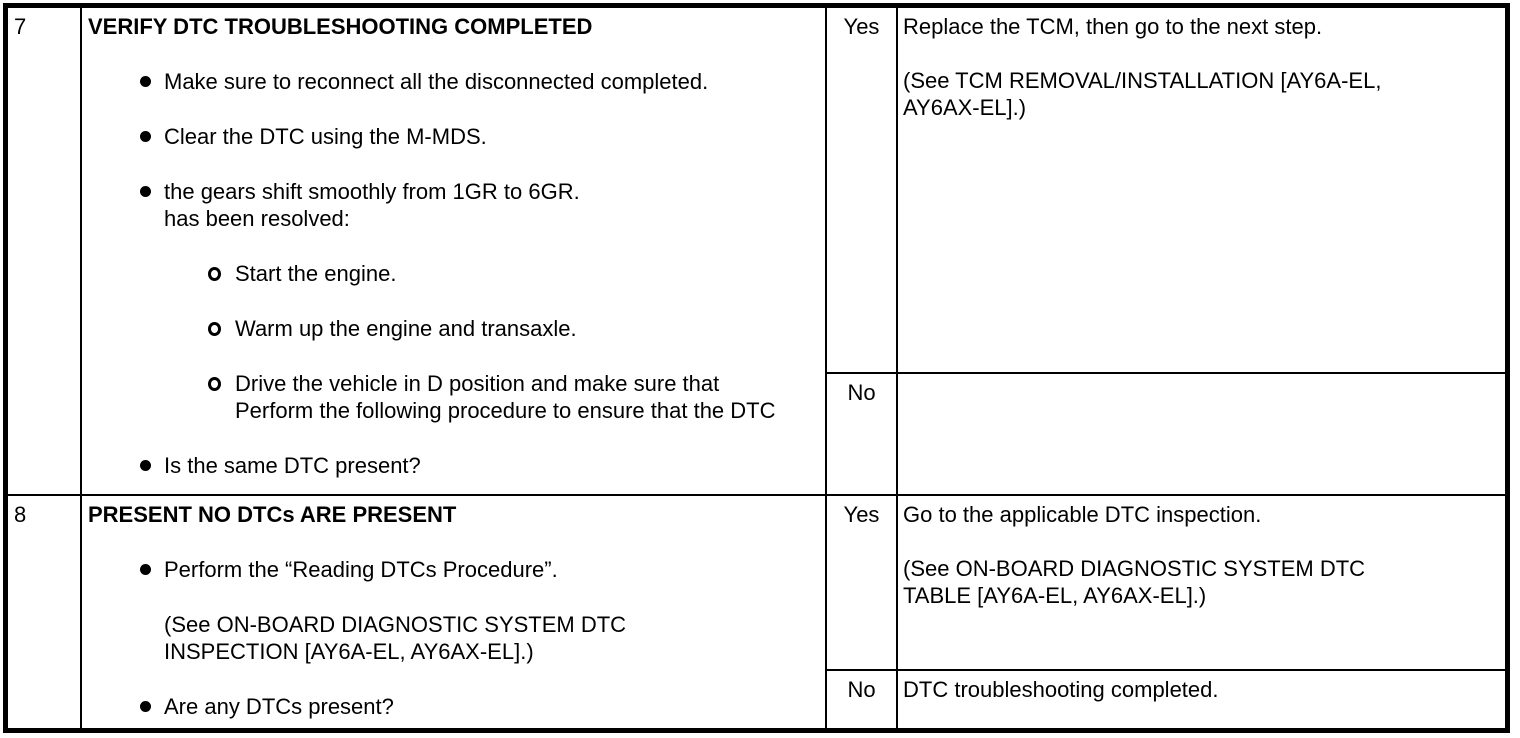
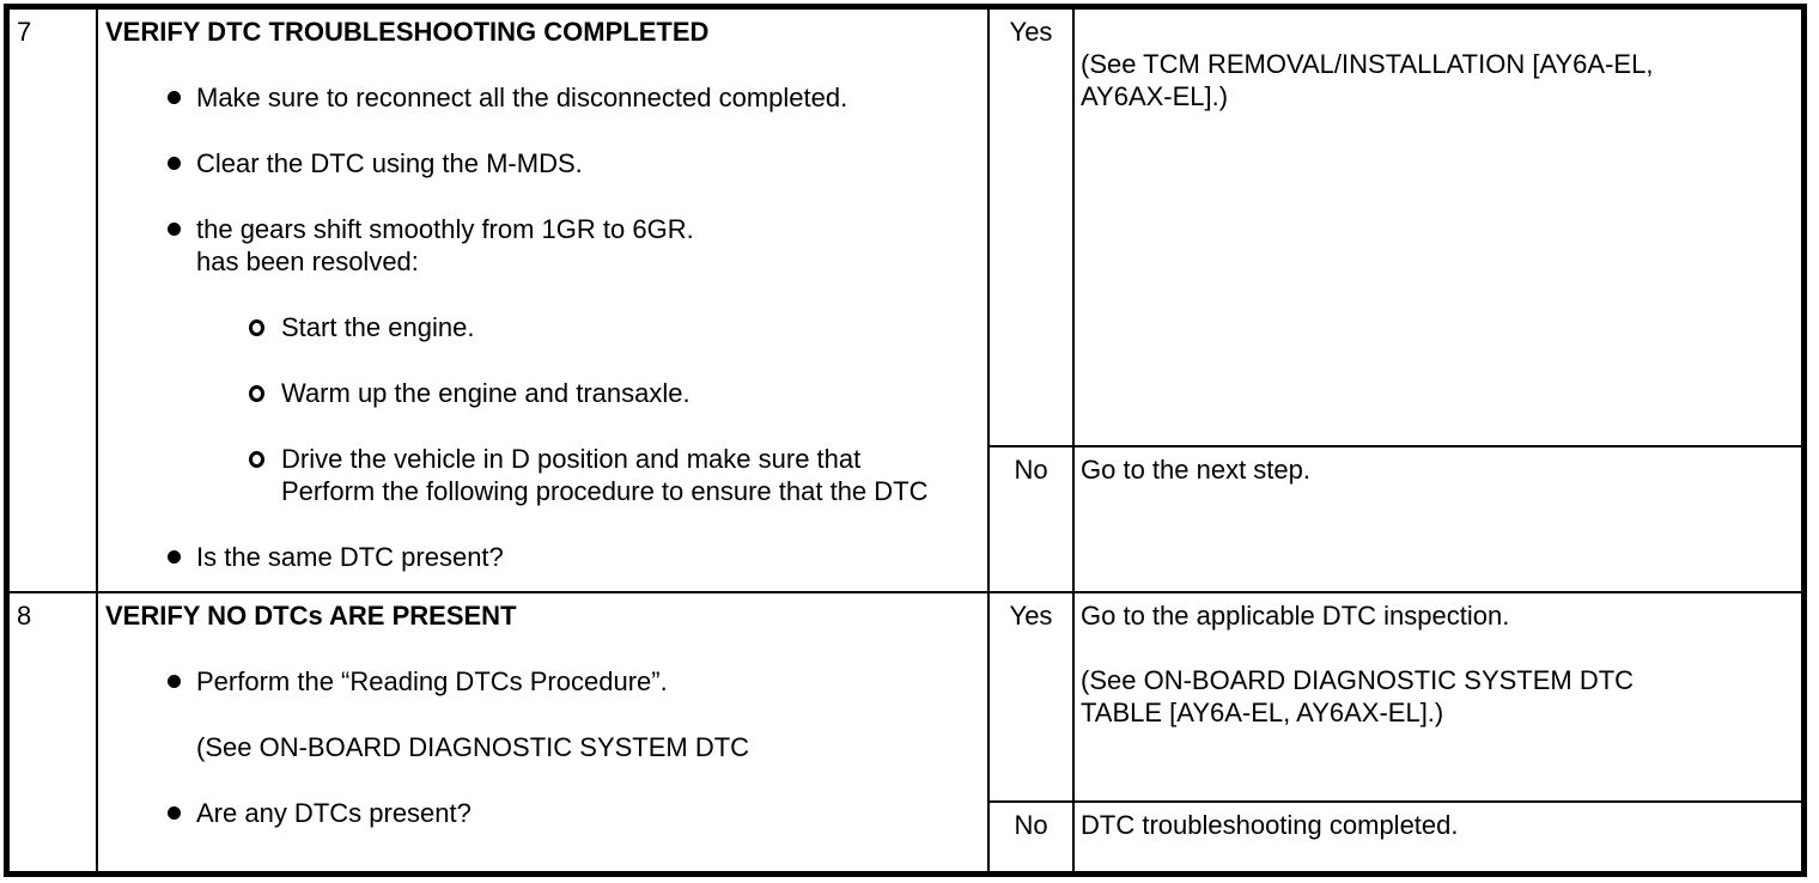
  7
  VERIFY DTC TROUBLESHOOTING COMPLETED
  Make sure to reconnect all the disconnected completed.
  Clear the DTC using the M-MDS.
  the gears shift smoothly from 1GR to 6GR.
  has been resolved:
  Start the engine.
  Warm up the engine and transaxle.
  Drive the vehicle in D position and make sure that
  Perform the following procedure to ensure that the DTC
  Is the same DTC present?
  Yes
- Replace the TCM, then go to the next step.
  (See TCM REMOVAL/INSTALLATION [AY6A-EL,
  AY6AX-EL].)
  No
+ Go to the next step.
  8
- PRESENT NO DTCs ARE PRESENT
+ VERIFY NO DTCs ARE PRESENT
  Perform the “Reading DTCs Procedure”.
  (See ON-BOARD DIAGNOSTIC SYSTEM DTC
- INSPECTION [AY6A-EL, AY6AX-EL].)
  Are any DTCs present?
  Yes
  Go to the applicable DTC inspection.
  (See ON-BOARD DIAGNOSTIC SYSTEM DTC
  TABLE [AY6A-EL, AY6AX-EL].)
  No
  DTC troubleshooting completed.
